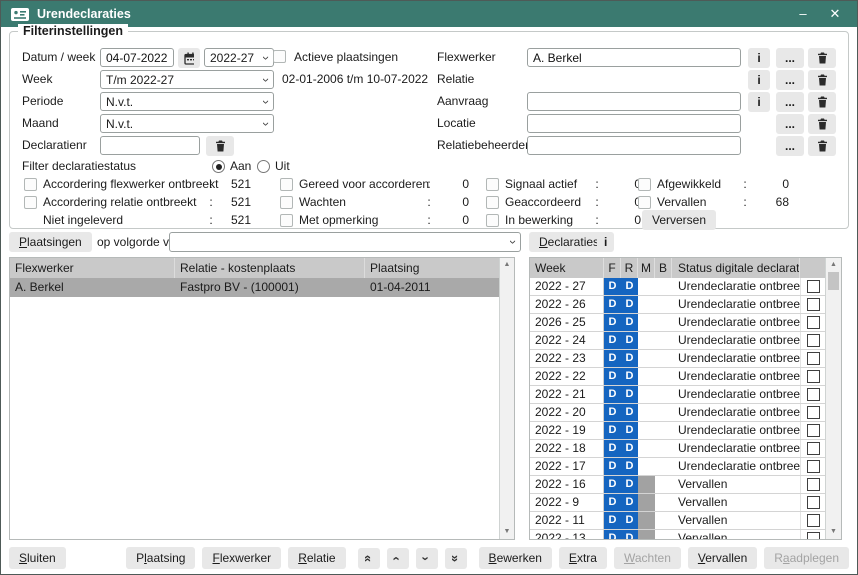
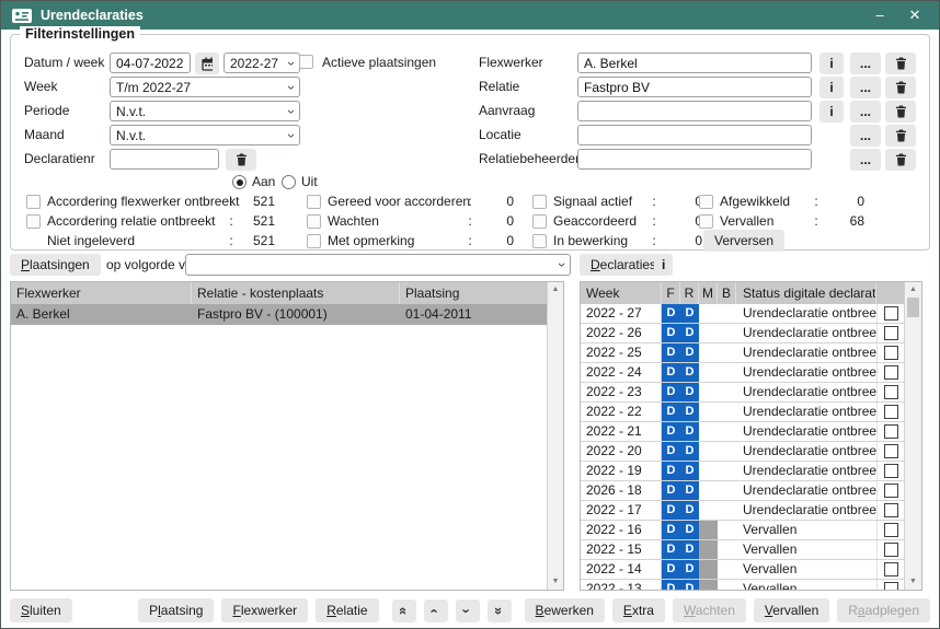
  Urendeclaraties
  –
  ✕
  Filterinstellingen
  Datum / week
  04-07-2022
  2022-27
  Actieve plaatsingen
  Week
  T/m 2022-27
- 02-01-2006 t/m 10-07-2022
  Periode
  N.v.t.
  Maand
  N.v.t.
  Declaratienr
- Filter declaratiestatus
  Aan
  Uit
  Flexwerker
  A. Berkel
  i
  ...
  Relatie
+ Fastpro BV
  i
  ...
  Aanvraag
  i
  ...
  Locatie
  ...
  Relatiebeheerde
  ...
  Accordering flexwerker ontbre
  :
  521
  Gereed voor accordere
  :
  0
  Signaal actief
  :
  Afgewikkeld
  :
  0
  Accordering relatie ontbreekt
  :
  521
  Wachten
  :
  0
  Geaccordeerd
  :
  Vervallen
  :
  68
  Niet ingeleverd
  :
  521
  Met opmerking
  :
  0
  In bewerking
  :
  0
  Verversen
  P
  laatsingen
  op volgorde v
  D
  eclaratie
  i
  Flexwerker
  Relatie - kostenplaats
  Plaatsing
  A. Berkel
  Fastpro BV - (100001)
  01-04-2011
  Week
  F
  R
  M
  B
  Status digitale declarat
  2022 - 27
  D
  D
  Urendeclaratie ontbree
  2022 - 26
  D
  D
  Urendeclaratie ontbree
- 2026 - 25
+ 2022 - 25
  D
  D
  Urendeclaratie ontbree
  2022 - 24
  D
  D
  Urendeclaratie ontbree
  2022 - 23
  D
  D
  Urendeclaratie ontbree
  2022 - 22
  D
  D
  Urendeclaratie ontbree
  2022 - 21
  D
  D
  Urendeclaratie ontbree
  2022 - 20
  D
  D
  Urendeclaratie ontbree
  2022 - 19
  D
  D
  Urendeclaratie ontbree
- 2022 - 18
+ 2026 - 18
  D
  D
  Urendeclaratie ontbree
  2022 - 17
  D
  D
  Urendeclaratie ontbree
  2022 - 16
  D
  D
  Vervallen
- 2022 - 9
+ 2022 - 15
  D
  D
  Vervallen
- 2022 - 11
+ 2022 - 14
  D
  D
  Vervallen
  2022 - 13
  D
  D
  Vervallen
  Sluiten
  Plaatsing
  Flexwerker
  Relatie
  Bewerken
  Extra
  Wachten
  Vervallen
  Raadplegen
